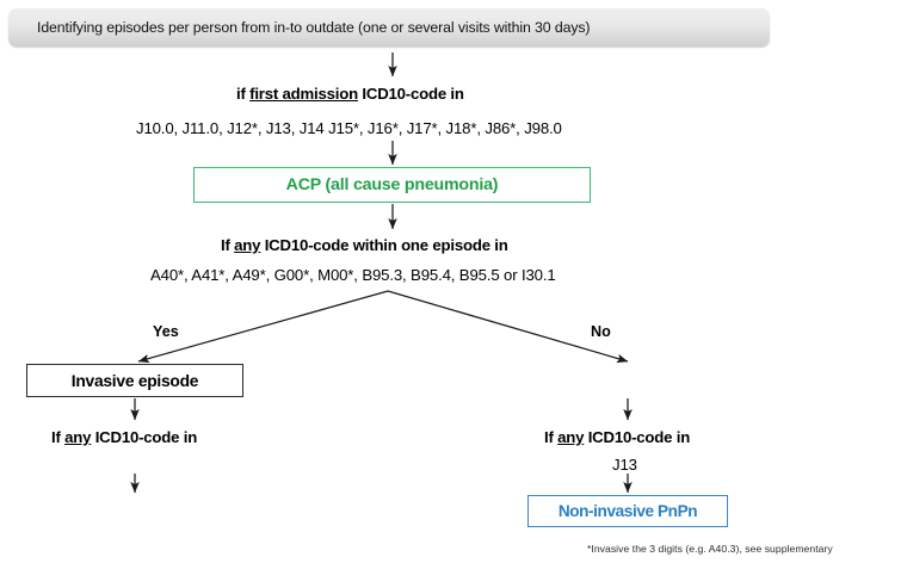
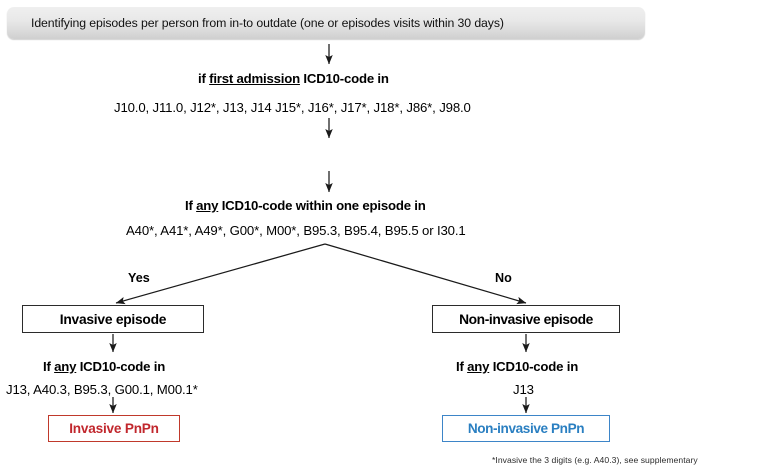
- Identifying episodes per person from in-to outdate (one or several visits within 30 days)
+ Identifying episodes per person from in-to outdate (one or episodes visits within 30 days)
  if first admission ICD10-code in
  J10.0, J11.0, J12*, J13, J14 J15*, J16*, J17*, J18*, J86*, J98.0
- ACP (all cause pneumonia)
  If any ICD10-code within one episode in
  A40*, A41*, A49*, G00*, M00*, B95.3, B95.4, B95.5 or I30.1
  Yes
  No
  Invasive episode
  If any ICD10-code in
+ J13, A40.3, B95.3, G00.1, M00.1*
+ Invasive PnPn
+ Non-invasive episode
  If any ICD10-code in
  J13
  Non-invasive PnPn
  *Invasive the 3 digits (e.g. A40.3), see supplementary
